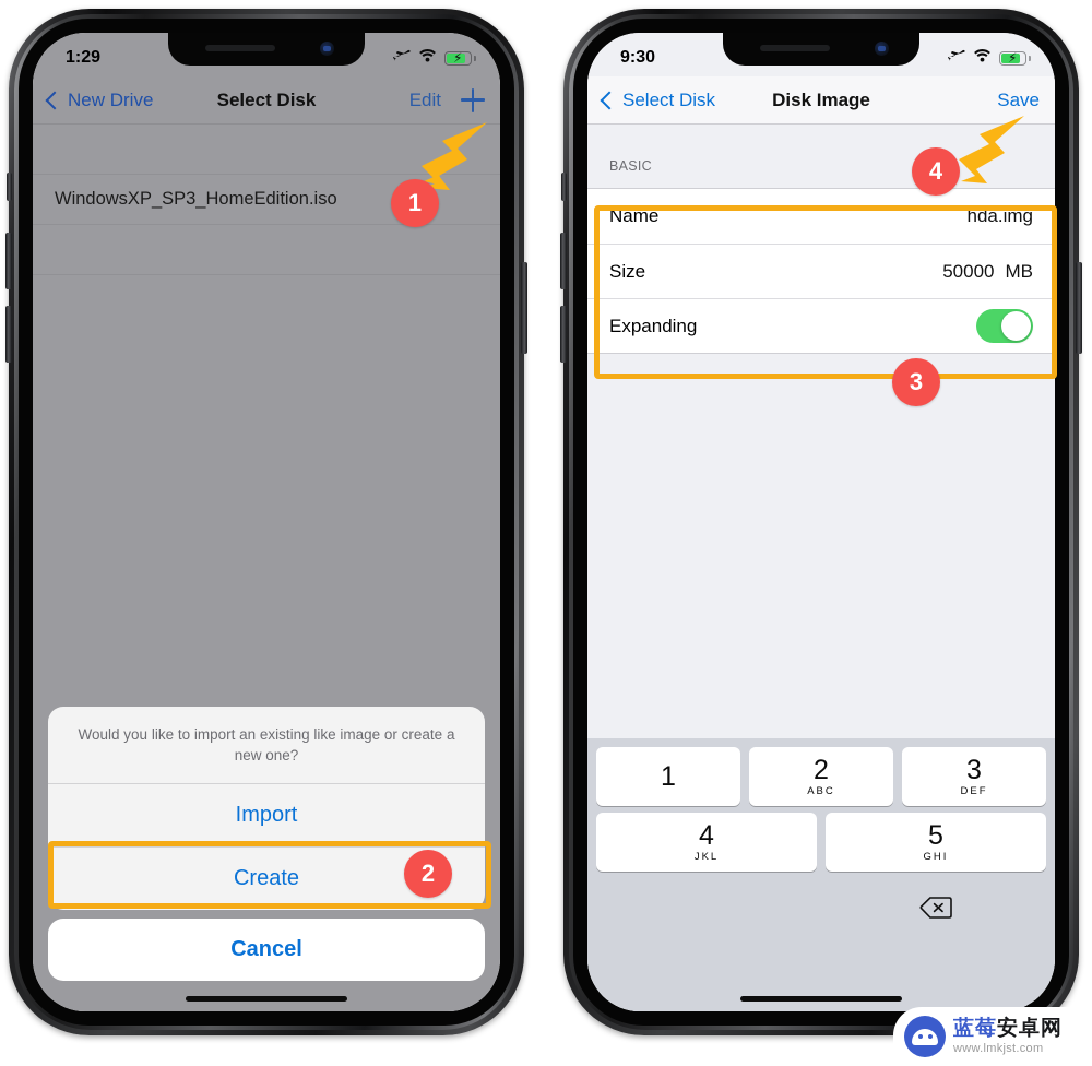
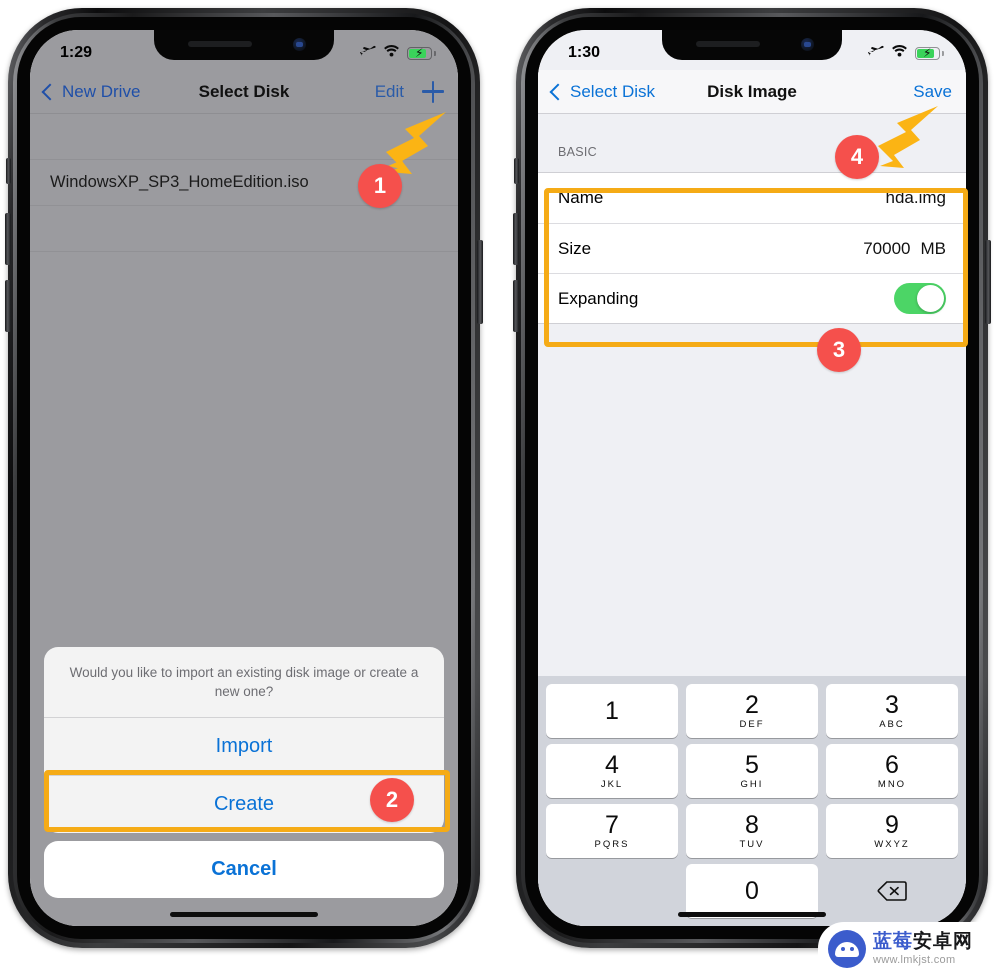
  1:29
  ⚡
  New Drive
  Select Disk
  Edit
  WindowsXP_SP3_HomeEdition.iso
- Would you like to import an existing like image or create a new one?
+ Would you like to import an existing disk image or create a new one?
  Import
  Create
  Cancel
- 9:30
+ 1:30
  ⚡
  Select Disk
  Disk Image
  Save
  BASIC
  Name
  hda.img
  Size
- 50000 MB
+ 70000 MB
  Expanding
  1
  2
- ABC
+ DEF
  3
- DEF
+ ABC
  4
  JKL
  5
  GHI
+ 6
+ MNO
+ 7
+ PQRS
+ 8
+ TUV
+ 9
+ WXYZ
+ 0
  1
  2
  3
  4
  蓝莓安卓网
  www.lmkjst.com
